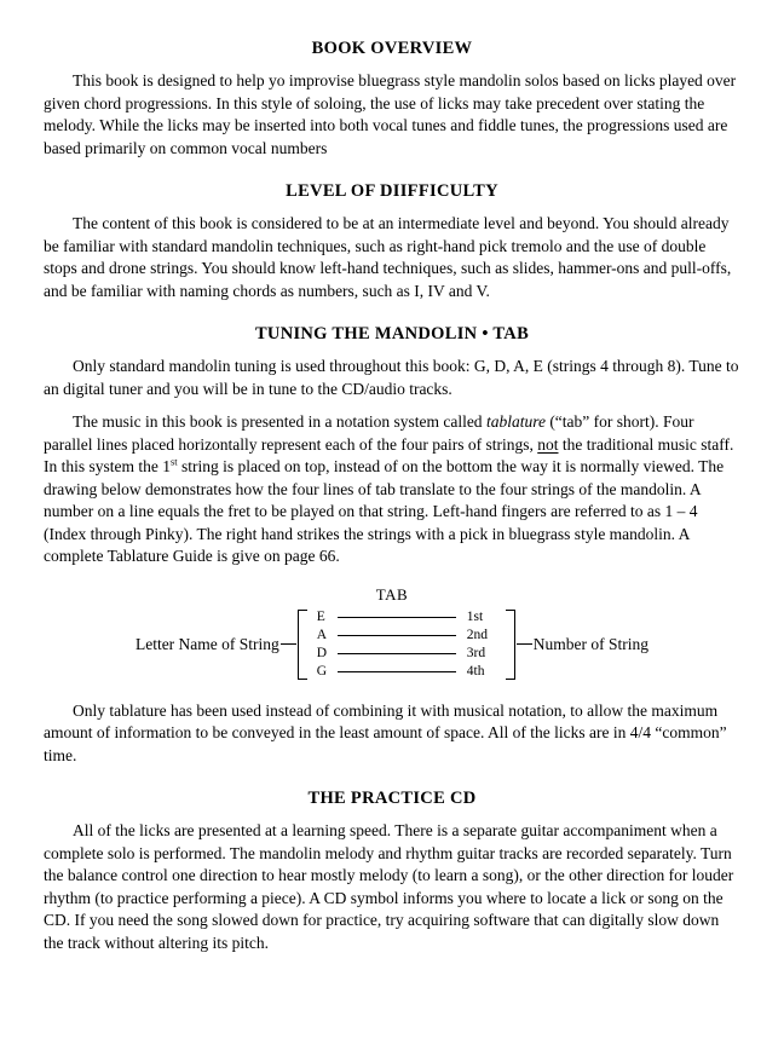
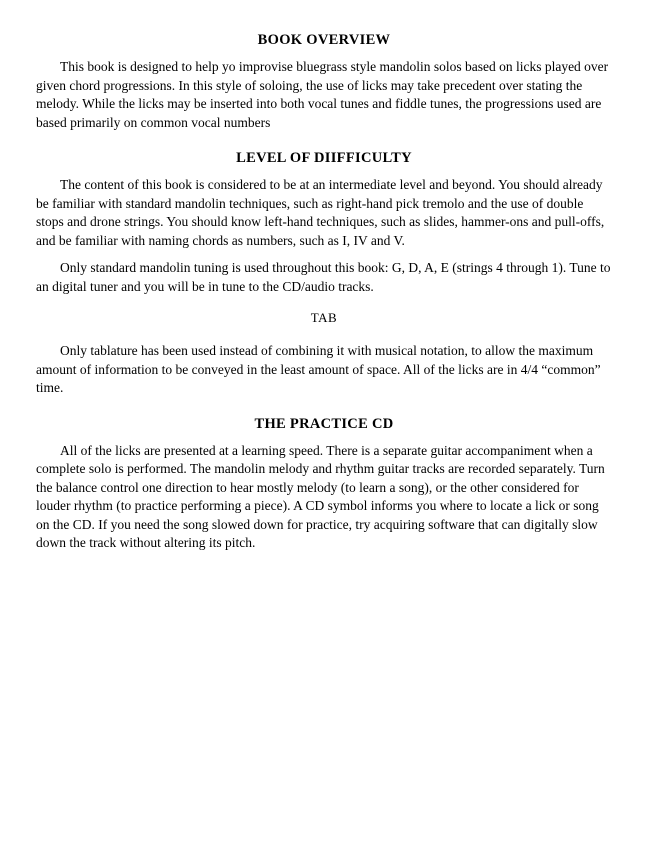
  BOOK OVERVIEW
  This book is designed to help yo improvise bluegrass style mandolin solos based on licks played over given chord progressions. In this style of soloing, the use of licks may take precedent over stating the melody. While the licks may be inserted into both vocal tunes and fiddle tunes, the progressions used are based primarily on common vocal numbers
  LEVEL OF DIIFFICULTY
  The content of this book is considered to be at an intermediate level and beyond. You should already be familiar with standard mandolin techniques, such as right-hand pick tremolo and the use of double stops and drone strings. You should know left-hand techniques, such as slides, hammer-ons and pull-offs, and be familiar with naming chords as numbers, such as I, IV and V.
- TUNING THE MANDOLIN • TAB
- Only standard mandolin tuning is used throughout this book: G, D, A, E (strings 4 through 8). Tune to an digital tuner and you will be in tune to the CD/audio tracks.
+ Only standard mandolin tuning is used throughout this book: G, D, A, E (strings 4 through 1). Tune to an digital tuner and you will be in tune to the CD/audio tracks.
- The music in this book is presented in a notation system called tablature (“tab” for short). Four parallel lines placed horizontally represent each of the four pairs of strings, not the traditional music staff. In this system the 1st string is placed on top, instead of on the bottom the way it is normally viewed. The drawing below demonstrates how the four lines of tab translate to the four strings of the mandolin. A number on a line equals the fret to be played on that string. Left-hand fingers are referred to as 1 – 4 (Index through Pinky). The right hand strikes the strings with a pick in bluegrass style mandolin. A complete Tablature Guide is give on page 66.
  TAB
- Letter Name of String
- E
- 1st
- A
- 2nd
- D
- 3rd
- G
- 4th
- Number of String
  Only tablature has been used instead of combining it with musical notation, to allow the maximum amount of information to be conveyed in the least amount of space. All of the licks are in 4/4 “common” time.
  THE PRACTICE CD
- All of the licks are presented at a learning speed. There is a separate guitar accompaniment when a complete solo is performed. The mandolin melody and rhythm guitar tracks are recorded separately. Turn the balance control one direction to hear mostly melody (to learn a song), or the other direction for louder rhythm (to practice performing a piece). A CD symbol informs you where to locate a lick or song on the CD. If you need the song slowed down for practice, try acquiring software that can digitally slow down the track without altering its pitch.
+ All of the licks are presented at a learning speed. There is a separate guitar accompaniment when a complete solo is performed. The mandolin melody and rhythm guitar tracks are recorded separately. Turn the balance control one direction to hear mostly melody (to learn a song), or the other considered for louder rhythm (to practice performing a piece). A CD symbol informs you where to locate a lick or song on the CD. If you need the song slowed down for practice, try acquiring software that can digitally slow down the track without altering its pitch.
